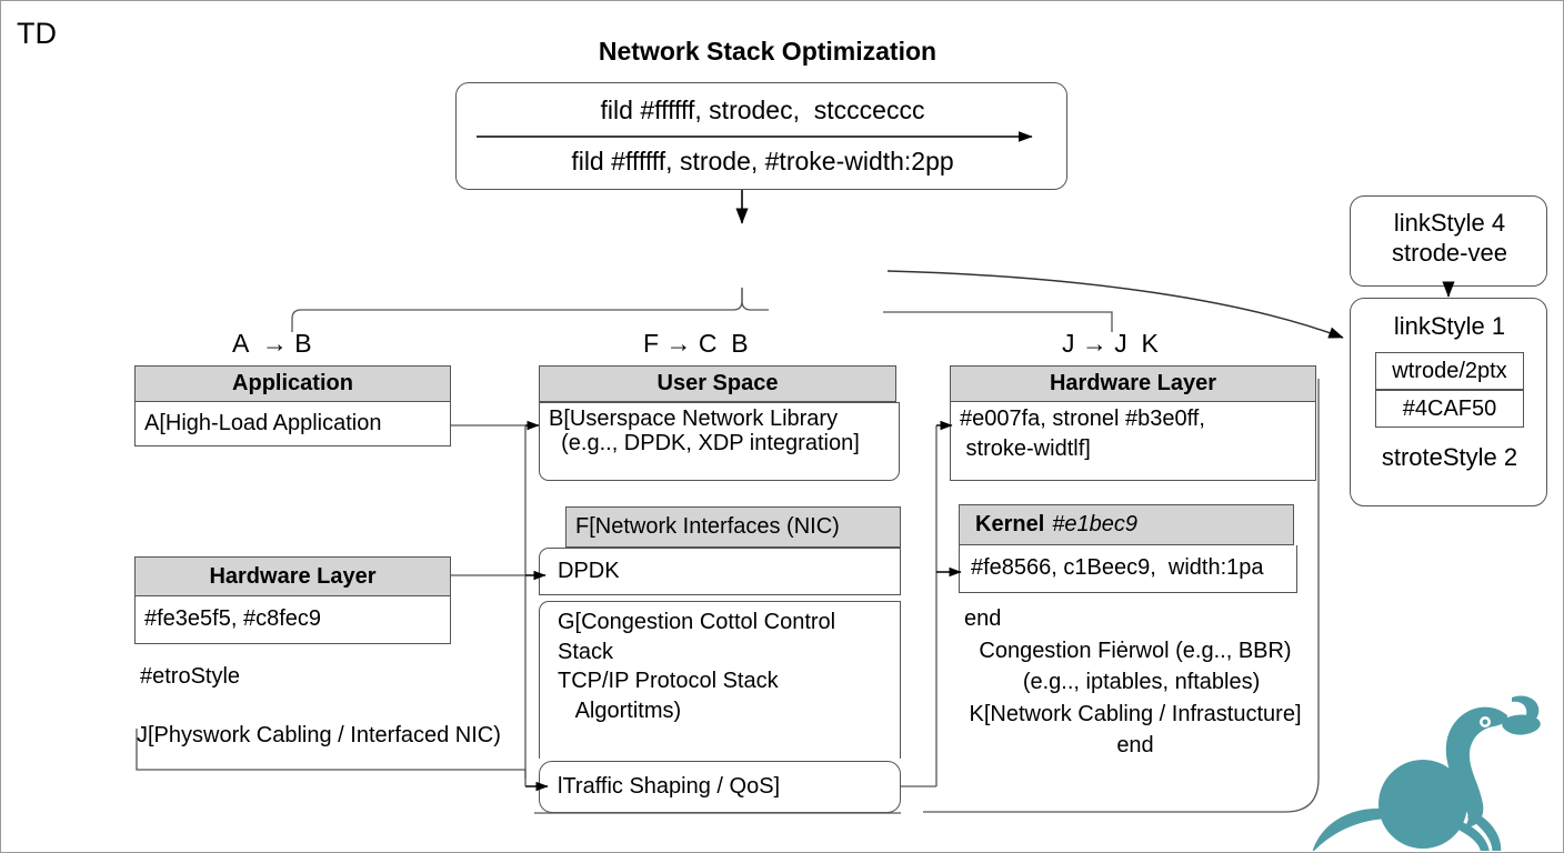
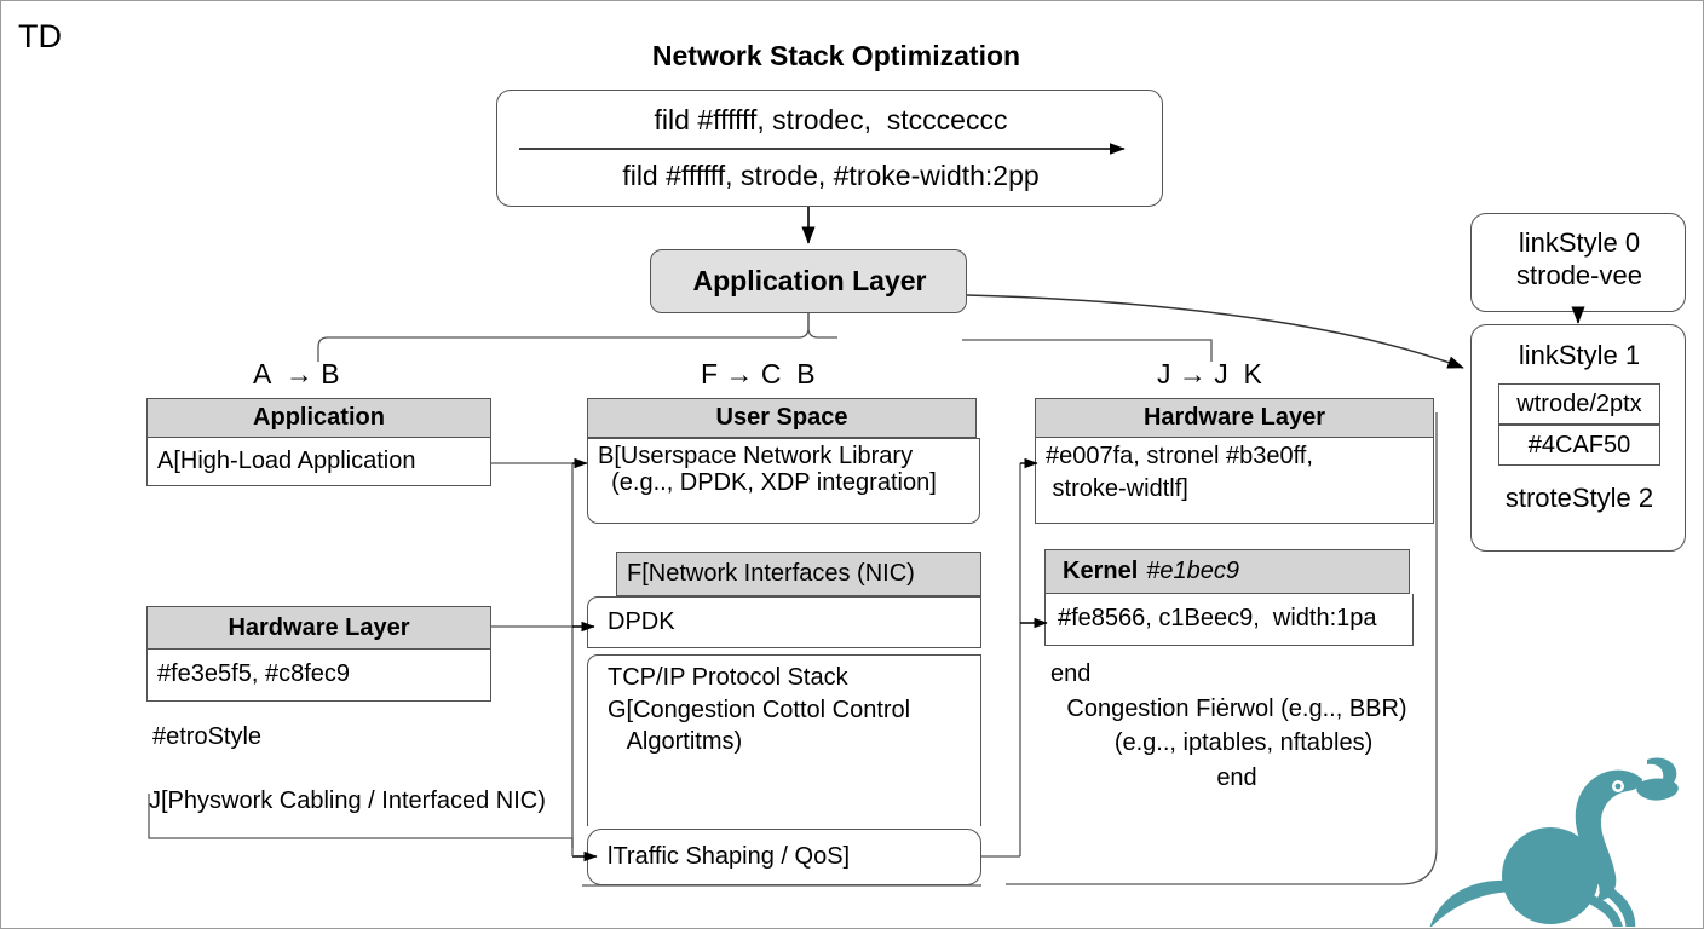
  TD
  Network Stack Optimization
  fild #ffffff, strodec, stccceccc
  fild #ffffff, strode, #troke-width:2pp
+ Application Layer
  A → B
  F → C B
  J → J K
  Application
  A[High-Load Application
  Hardware Layer
  #fe3e5f5, #c8fec9
  #etroStyle
  J[Physwork Cabling / Interfaced NIC)
  User Space
  B[Userspace Network Library
  (e.g.., DPDK, XDP integration]
  F[Network Interfaces (NIC)
  DPDK
- G[Congestion Cottol Control
+ TCP/IP Protocol Stack
- Stack
- TCP/IP Protocol Stack
+ G[Congestion Cottol Control
  Algortitms)
  lTraffic Shaping / QoS]
  Hardware Layer
  #e007fa, stronel #b3e0ff,
  stroke-widtlf]
  Kernel
  #e1bec9
  #fe8566, c1Beec9, width:1pa
  end
  Congestion Fiėrwol (e.g.., BBR)
  (e.g.., iptables, nftables)
- K[Network Cabling / Infrastucture]
  end
- linkStyle 4
+ linkStyle 0
  strode-vee
  linkStyle 1
  wtrode/2ptx
  #4CAF50
  stroteStyle 2
